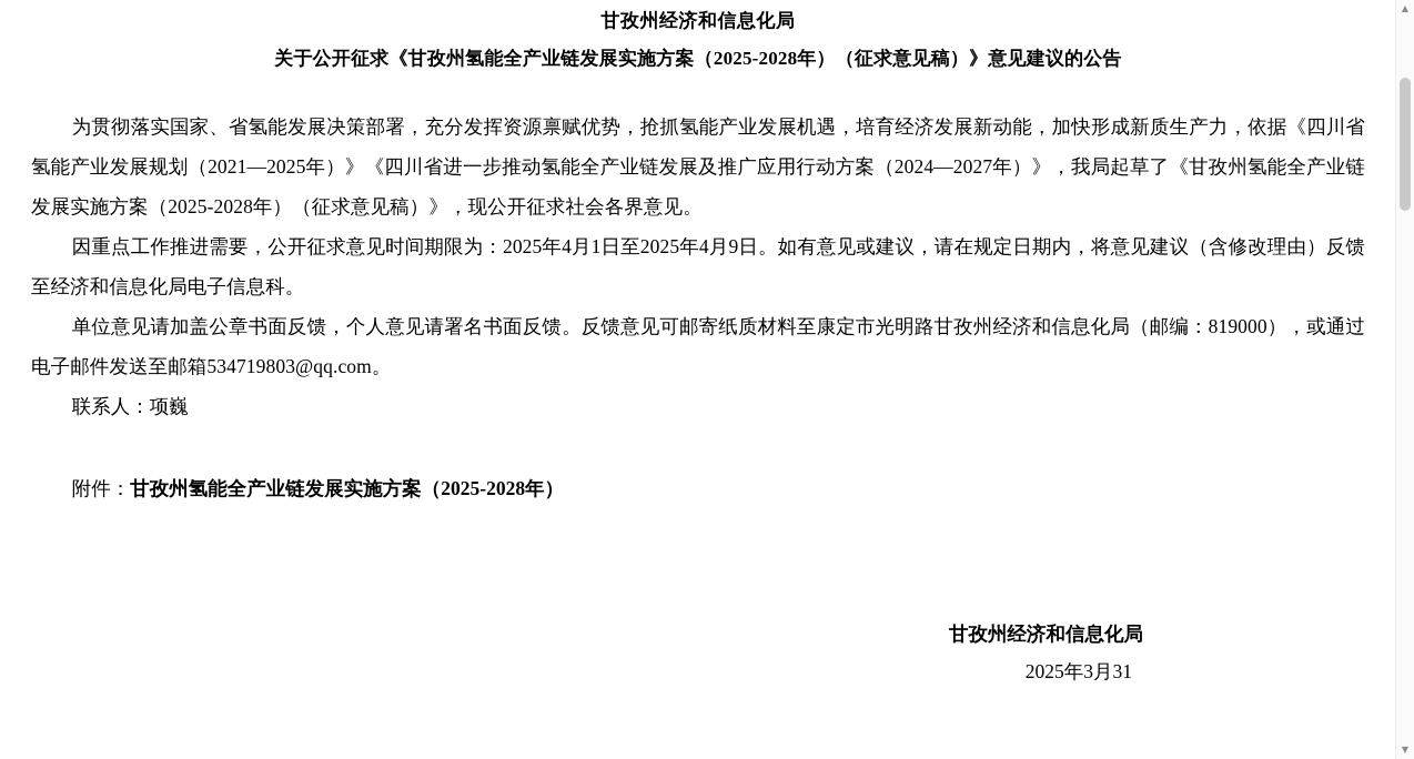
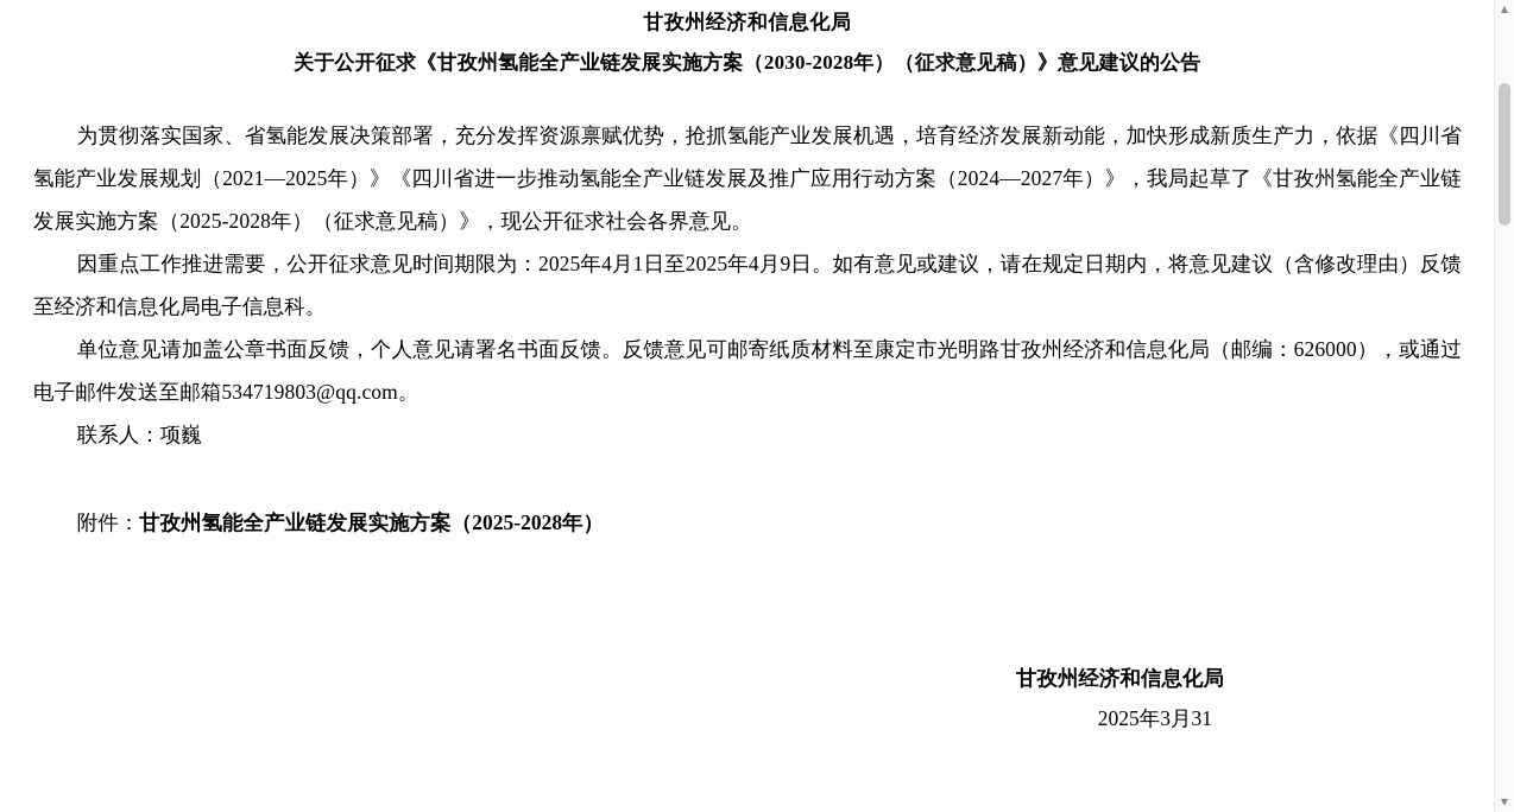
  甘孜州经济和信息化局
- 关于公开征求《甘孜州氢能全产业链发展实施方案（2025-2028年）（征求意见稿）》意见建议的公告
+ 关于公开征求《甘孜州氢能全产业链发展实施方案（2030-2028年）（征求意见稿）》意见建议的公告
  为贯彻落实国家、省氢能发展决策部署，充分发挥资源禀赋优势，抢抓氢能产业发展机遇，培育经济发展新动能，加快形成新质生产力，依据《四川省氢能产业发展规划（2021—2025年）》《四川省进一步推动氢能全产业链发展及推广应用行动方案（2024—2027年）》，我局起草了《甘孜州氢能全产业链发展实施方案（2025-2028年）（征求意见稿）》，现公开征求社会各界意见。
  因重点工作推进需要，公开征求意见时间期限为：2025年4月1日至2025年4月9日。如有意见或建议，请在规定日期内，将意见建议（含修改理由）反馈至经济和信息化局电子信息科。
- 单位意见请加盖公章书面反馈，个人意见请署名书面反馈。反馈意见可邮寄纸质材料至康定市光明路甘孜州经济和信息化局（邮编：819000），或通过电子邮件发送至邮箱534719803@qq.com。
+ 单位意见请加盖公章书面反馈，个人意见请署名书面反馈。反馈意见可邮寄纸质材料至康定市光明路甘孜州经济和信息化局（邮编：626000），或通过电子邮件发送至邮箱534719803@qq.com。
  联系人：项巍
  附件：甘孜州氢能全产业链发展实施方案（2025-2028年）
  甘孜州经济和信息化局
  2025年3月31
  ▲
  ▼
